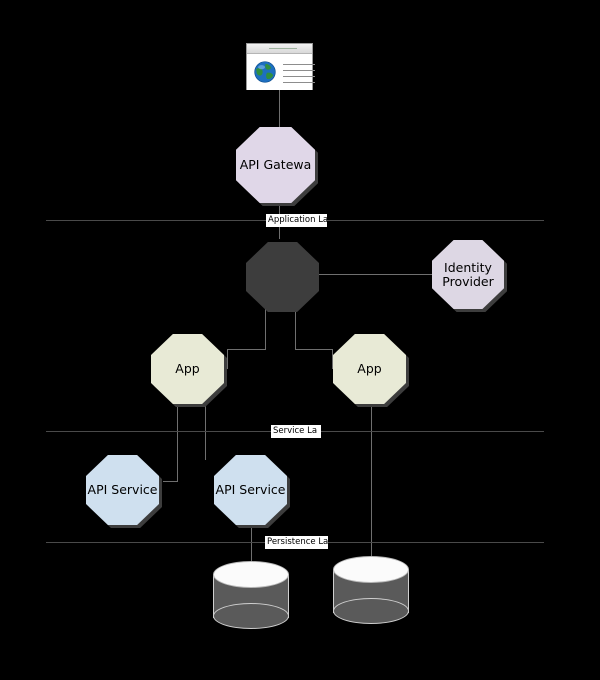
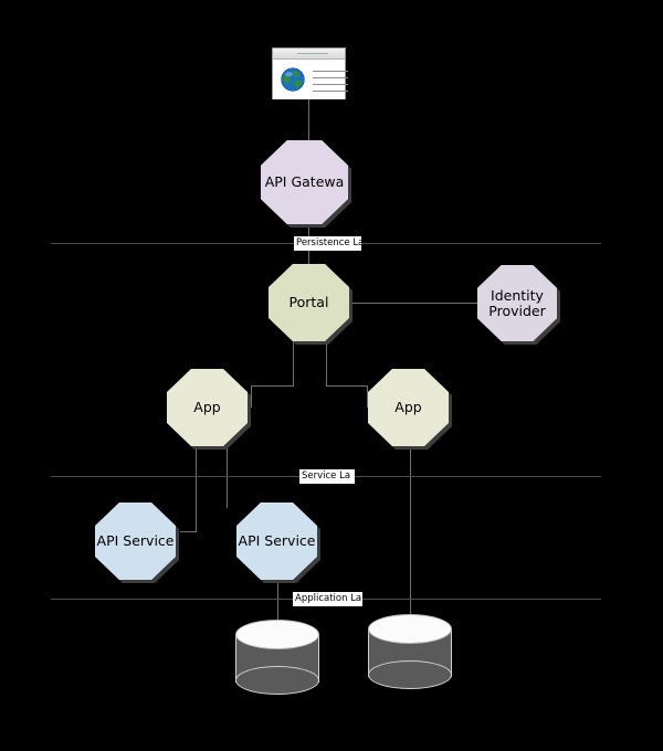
- Application La
+ Persistence La
  Service La
- Persistence La
+ Application La
  API Gatewa
+ Portal
  Identity
  Provider
  App
  App
  API Service
  API Service
